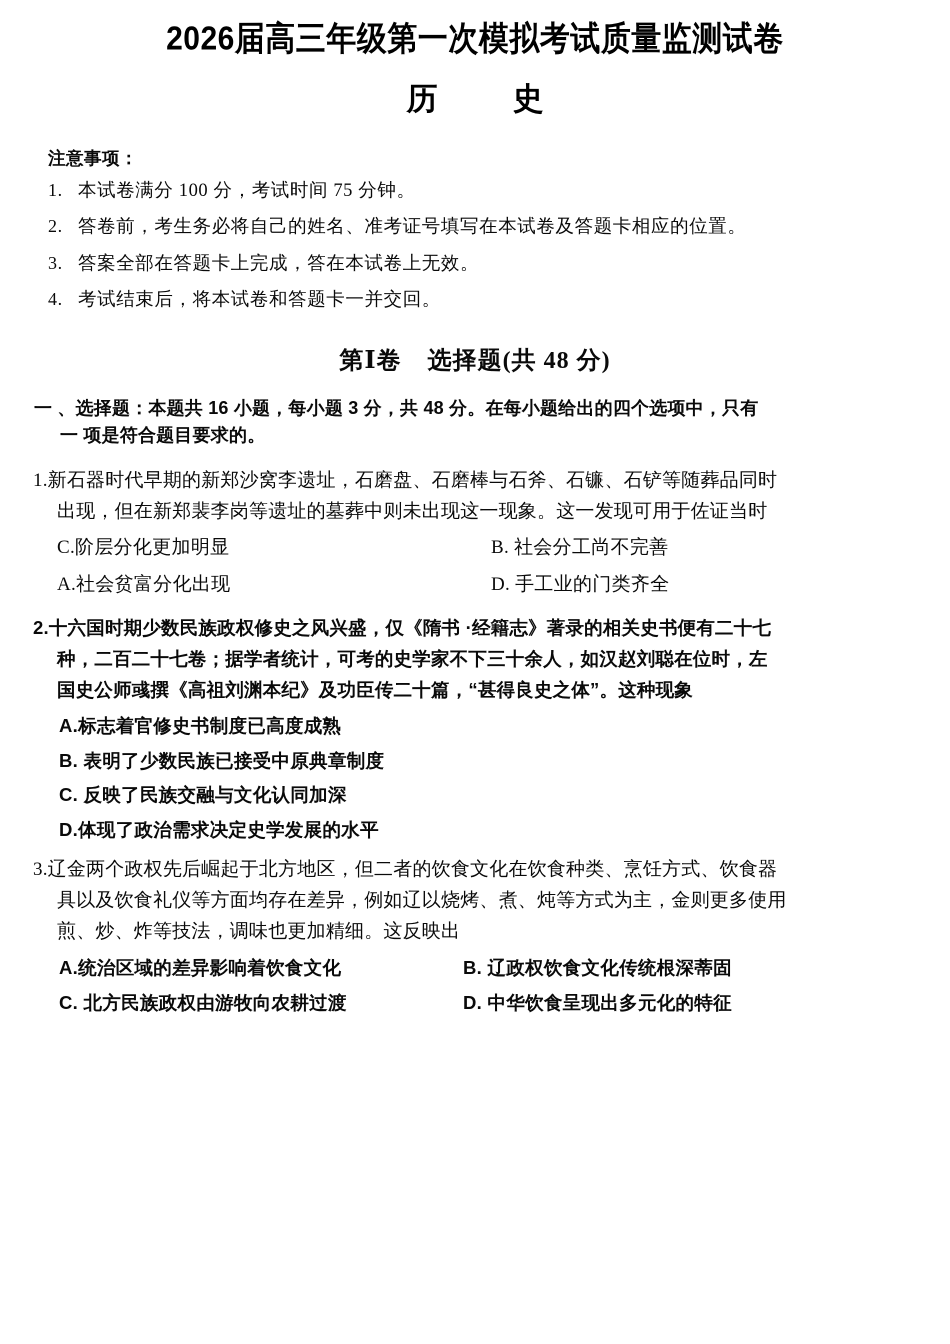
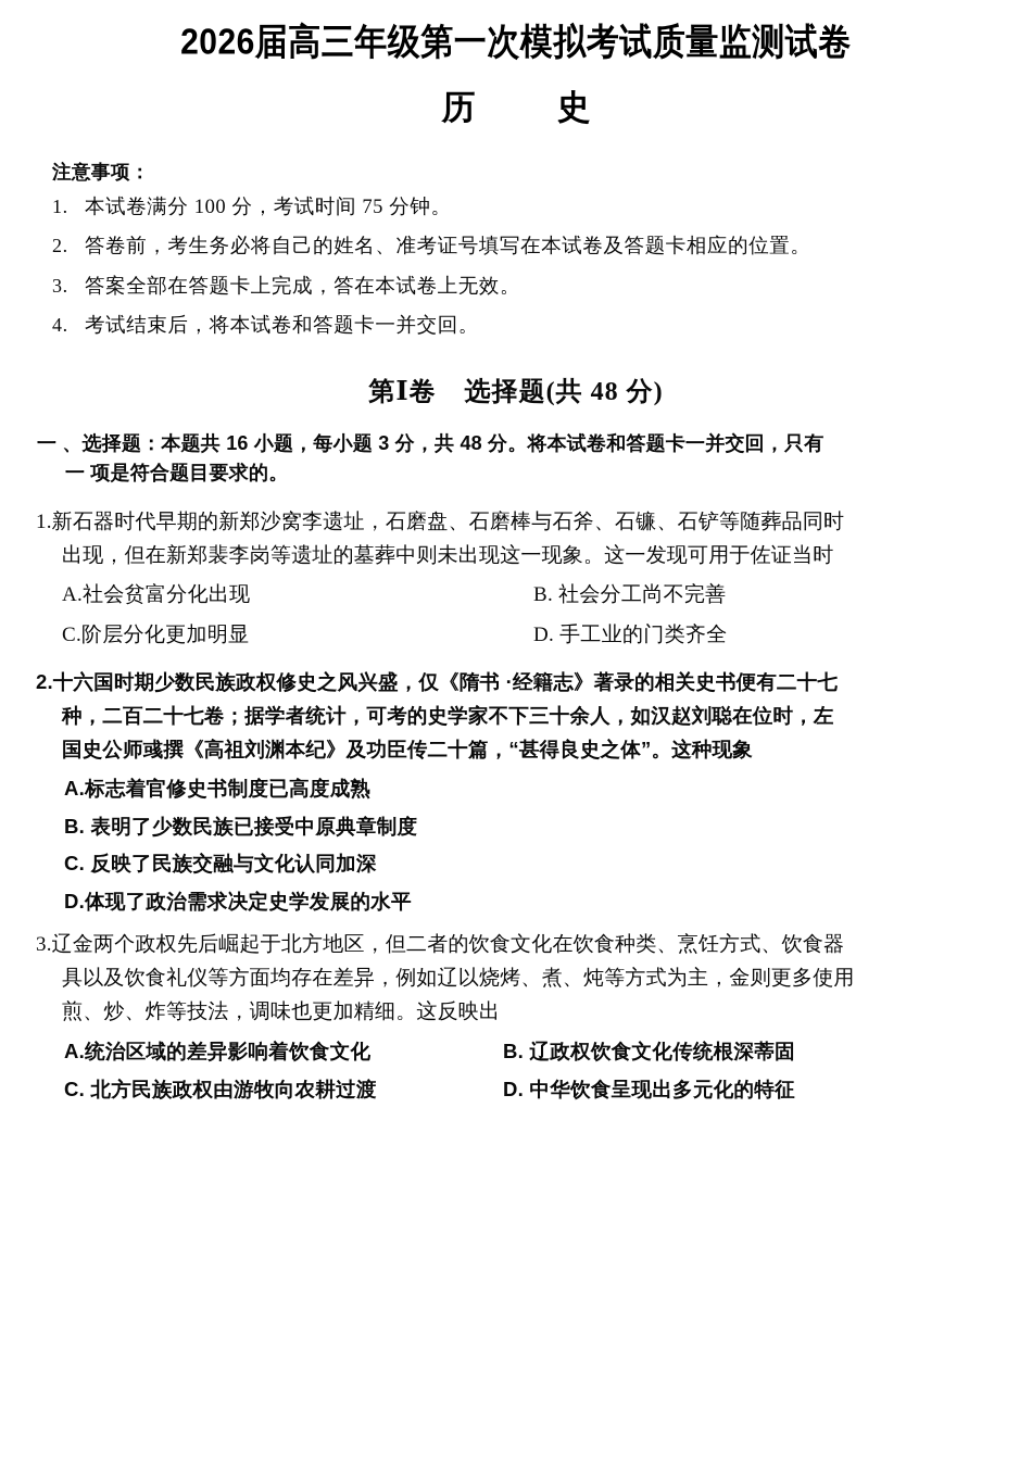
  2026届高三年级第一次模拟考试质量监测试卷
  历 史
  注意事项：
  1.
  本试卷满分 100 分，考试时间 75 分钟。
  2.
  答卷前，考生务必将自己的姓名、准考证号填写在本试卷及答题卡相应的位置。
  3.
  答案全部在答题卡上完成，答在本试卷上无效。
  4.
  考试结束后，将本试卷和答题卡一并交回。
  第Ⅰ卷 选择题(共 48 分)
- 一 、选择题：本题共 16 小题，每小题 3 分，共 48 分。在每小题给出的四个选项中，只有
+ 一 、选择题：本题共 16 小题，每小题 3 分，共 48 分。将本试卷和答题卡一并交回，只有
  一 项是符合题目要求的。
  1.新石器时代早期的新郑沙窝李遗址，石磨盘、石磨棒与石斧、石镰、石铲等随葬品同时
  出现，但在新郑裴李岗等遗址的墓葬中则未出现这一现象。这一发现可用于佐证当时
- C.阶层分化更加明显
+ A.社会贫富分化出现
  B. 社会分工尚不完善
- A.社会贫富分化出现
+ C.阶层分化更加明显
  D. 手工业的门类齐全
  2.十六国时期少数民族政权修史之风兴盛，仅《隋书 ·经籍志》著录的相关史书便有二十七
  种，二百二十七卷；据学者统计，可考的史学家不下三十余人，如汉赵刘聪在位时，左
  国史公师彧撰《高祖刘渊本纪》及功臣传二十篇，“甚得良史之体”。这种现象
  A.标志着官修史书制度已高度成熟
  B. 表明了少数民族已接受中原典章制度
  C. 反映了民族交融与文化认同加深
  D.体现了政治需求决定史学发展的水平
  3.辽金两个政权先后崛起于北方地区，但二者的饮食文化在饮食种类、烹饪方式、饮食器
  具以及饮食礼仪等方面均存在差异，例如辽以烧烤、煮、炖等方式为主，金则更多使用
  煎、炒、炸等技法，调味也更加精细。这反映出
  A.统治区域的差异影响着饮食文化
  B. 辽政权饮食文化传统根深蒂固
  C. 北方民族政权由游牧向农耕过渡
  D. 中华饮食呈现出多元化的特征
